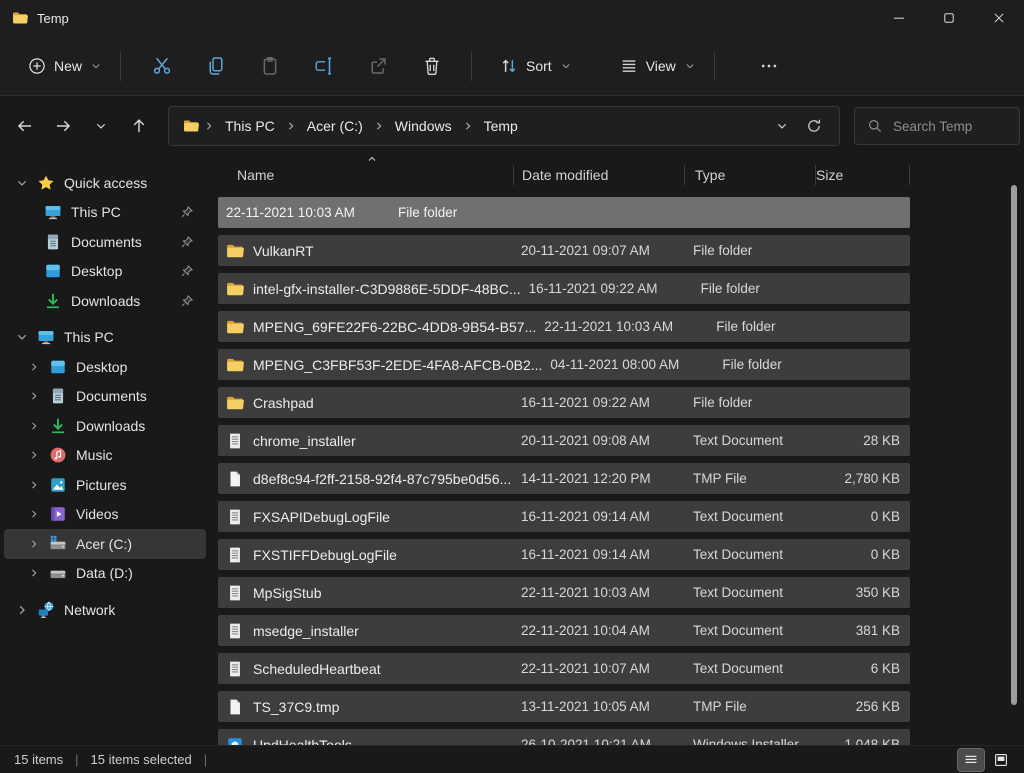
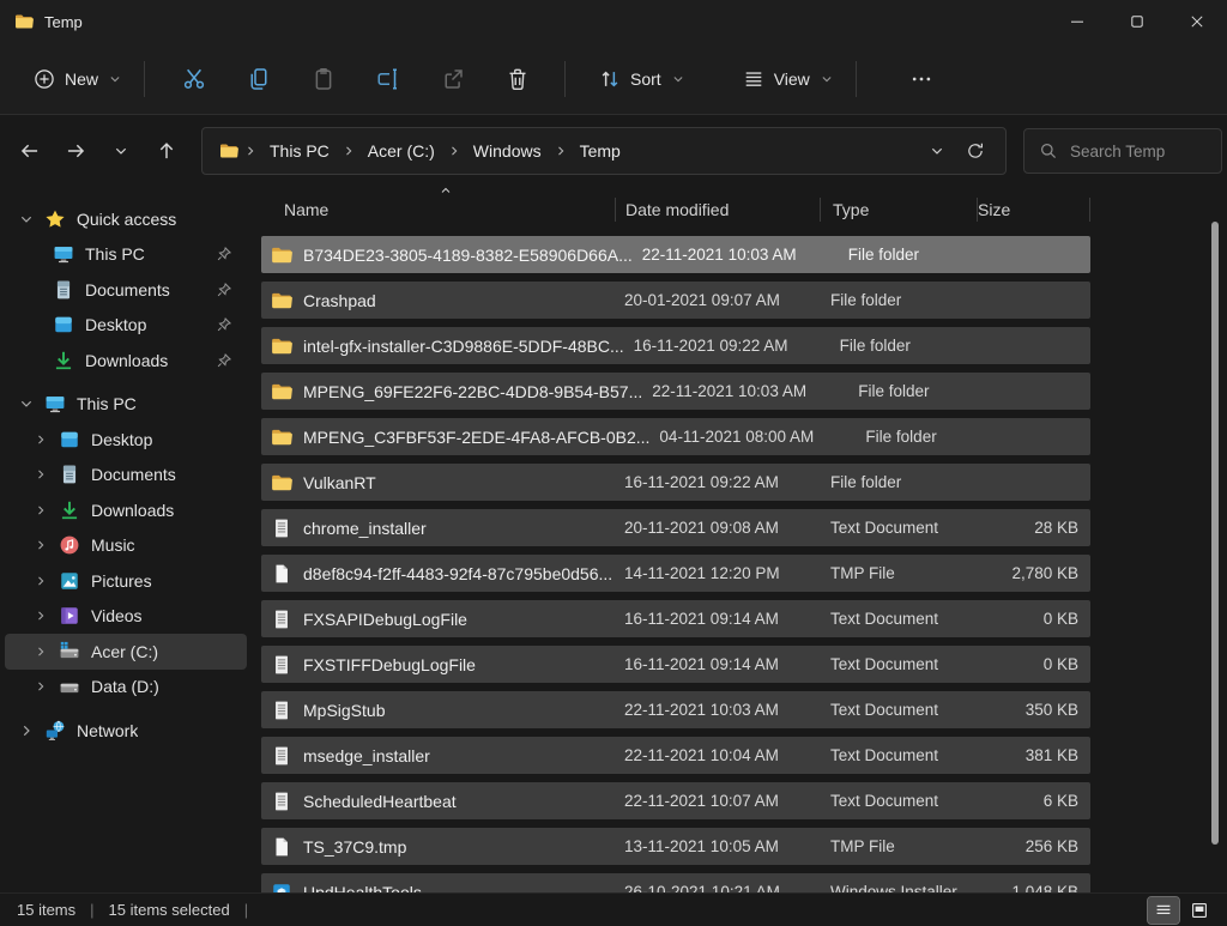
  Temp
  New
  Sort
  View
  This PC
  Acer (C:)
  Windows
  Temp
  Search Temp
  Quick access
  This PC
  Documents
  Desktop
  Downloads
  This PC
  Desktop
  Documents
  Downloads
  Music
  Pictures
  Videos
  Acer (C:)
  Data (D:)
  Network
  Name
  Date modified
  Type
  Size
+ B734DE23-3805-4189-8382-E58906D66A...
  22-11-2021 10:03 AM
  File folder
- VulkanRT
+ Crashpad
- 20-11-2021 09:07 AM
+ 20-01-2021 09:07 AM
  File folder
  intel-gfx-installer-C3D9886E-5DDF-48BC...
  16-11-2021 09:22 AM
  File folder
  MPENG_69FE22F6-22BC-4DD8-9B54-B57...
  22-11-2021 10:03 AM
  File folder
  MPENG_C3FBF53F-2EDE-4FA8-AFCB-0B2...
  04-11-2021 08:00 AM
  File folder
- Crashpad
+ VulkanRT
  16-11-2021 09:22 AM
  File folder
  chrome_installer
  20-11-2021 09:08 AM
  Text Document
  28 KB
- d8ef8c94-f2ff-2158-92f4-87c795be0d56...
+ d8ef8c94-f2ff-4483-92f4-87c795be0d56...
  14-11-2021 12:20 PM
  TMP File
  2,780 KB
  FXSAPIDebugLogFile
  16-11-2021 09:14 AM
  Text Document
  0 KB
  FXSTIFFDebugLogFile
  16-11-2021 09:14 AM
  Text Document
  0 KB
  MpSigStub
  22-11-2021 10:03 AM
  Text Document
  350 KB
  msedge_installer
  22-11-2021 10:04 AM
  Text Document
  381 KB
  ScheduledHeartbeat
  22-11-2021 10:07 AM
  Text Document
  6 KB
  TS_37C9.tmp
  13-11-2021 10:05 AM
  TMP File
  256 KB
  15 items
  15 items selected
